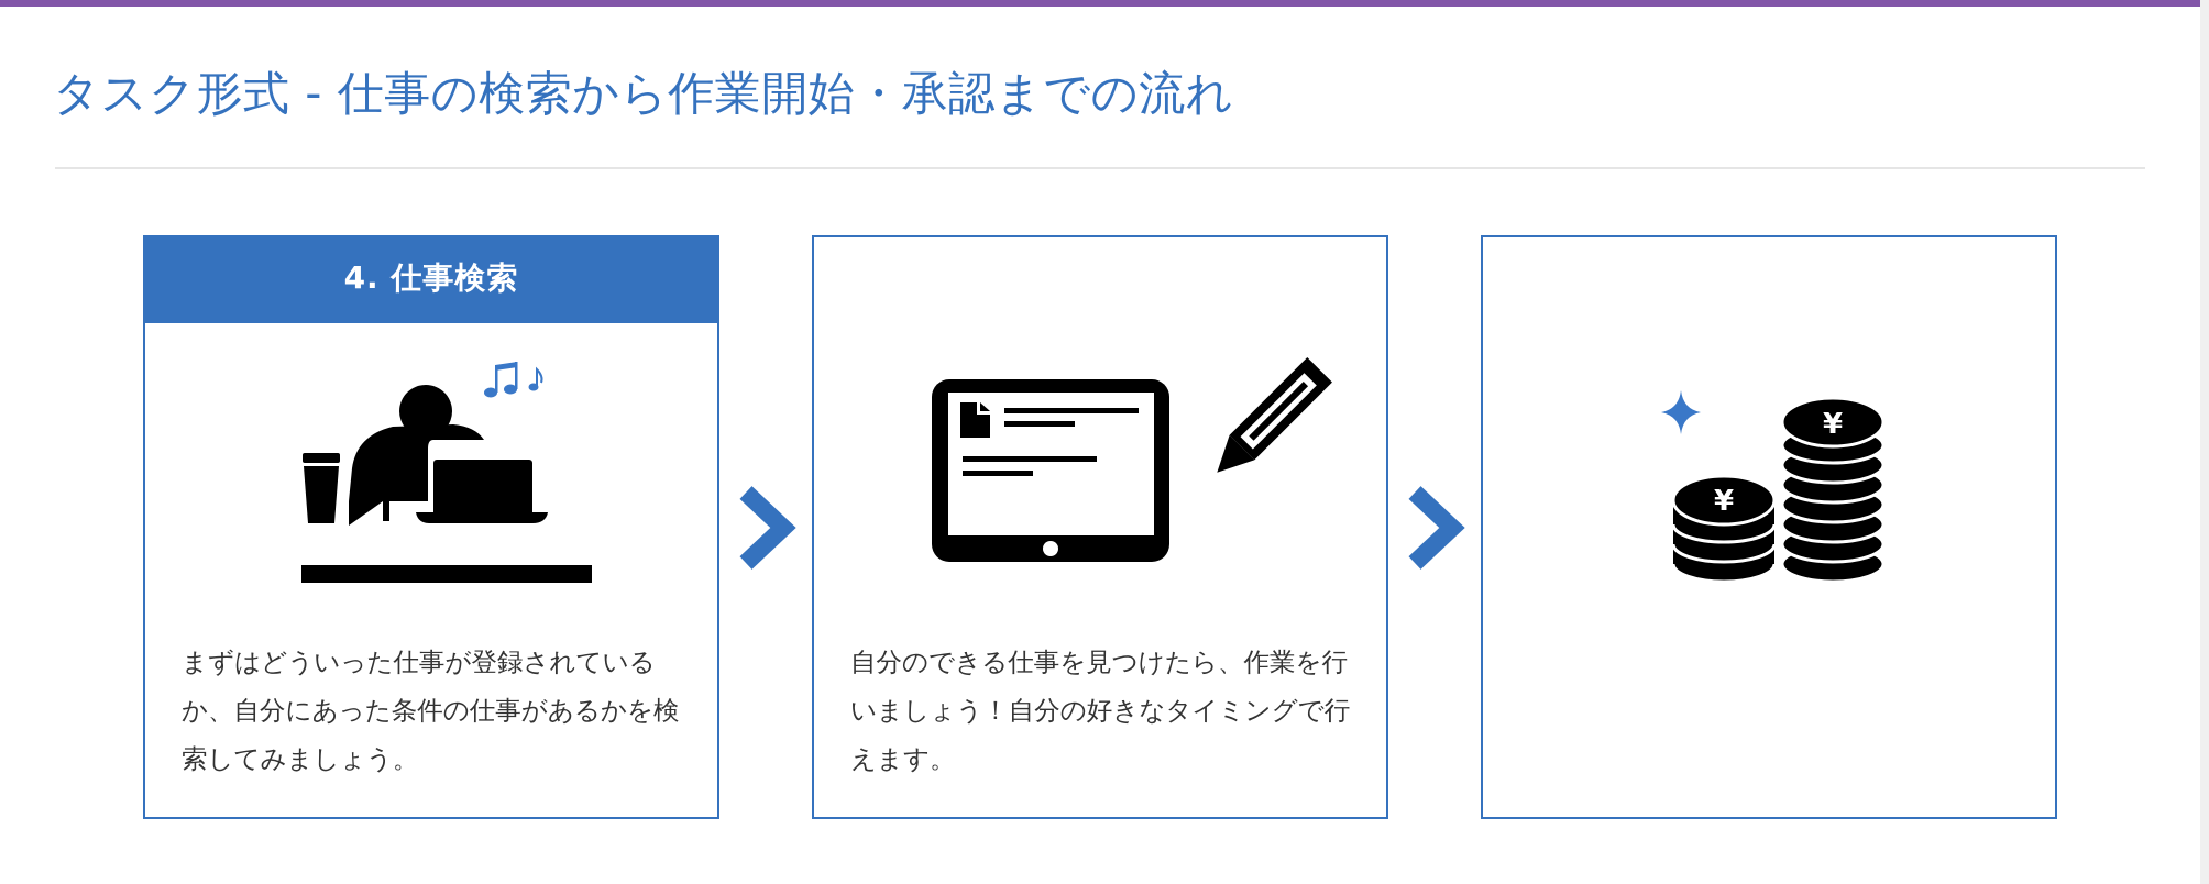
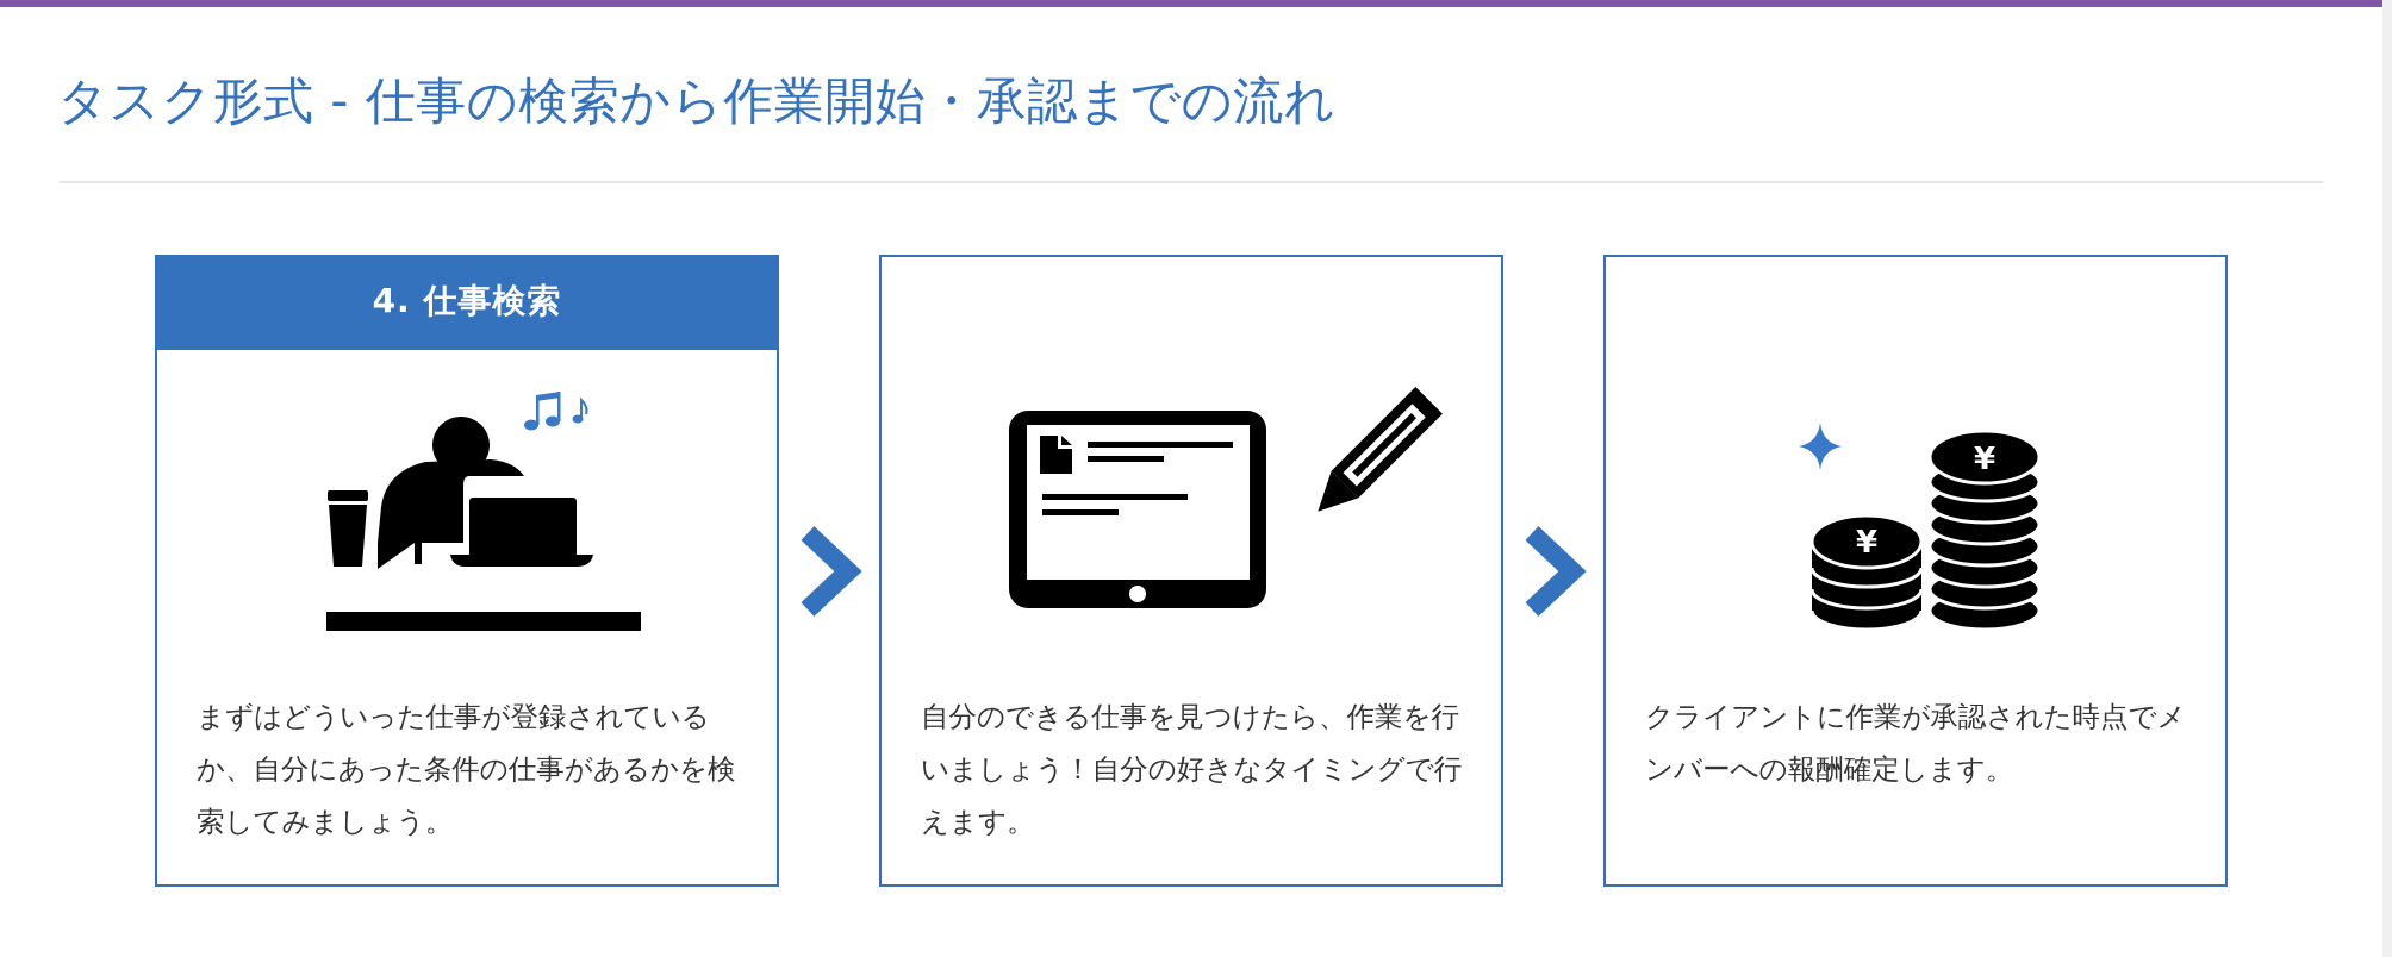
  タスク形式 - 仕事の検索から作業開始・承認までの流れ
  4. 仕事検索
  まずはどういった仕事が登録されているか、自分にあった条件の仕事があるかを検索してみましょう。
  自分のできる仕事を見つけたら、作業を行いましょう！自分の好きなタイミングで行えます。
  ¥
  ¥
+ クライアントに作業が承認された時点でメンバーへの報酬確定します。
